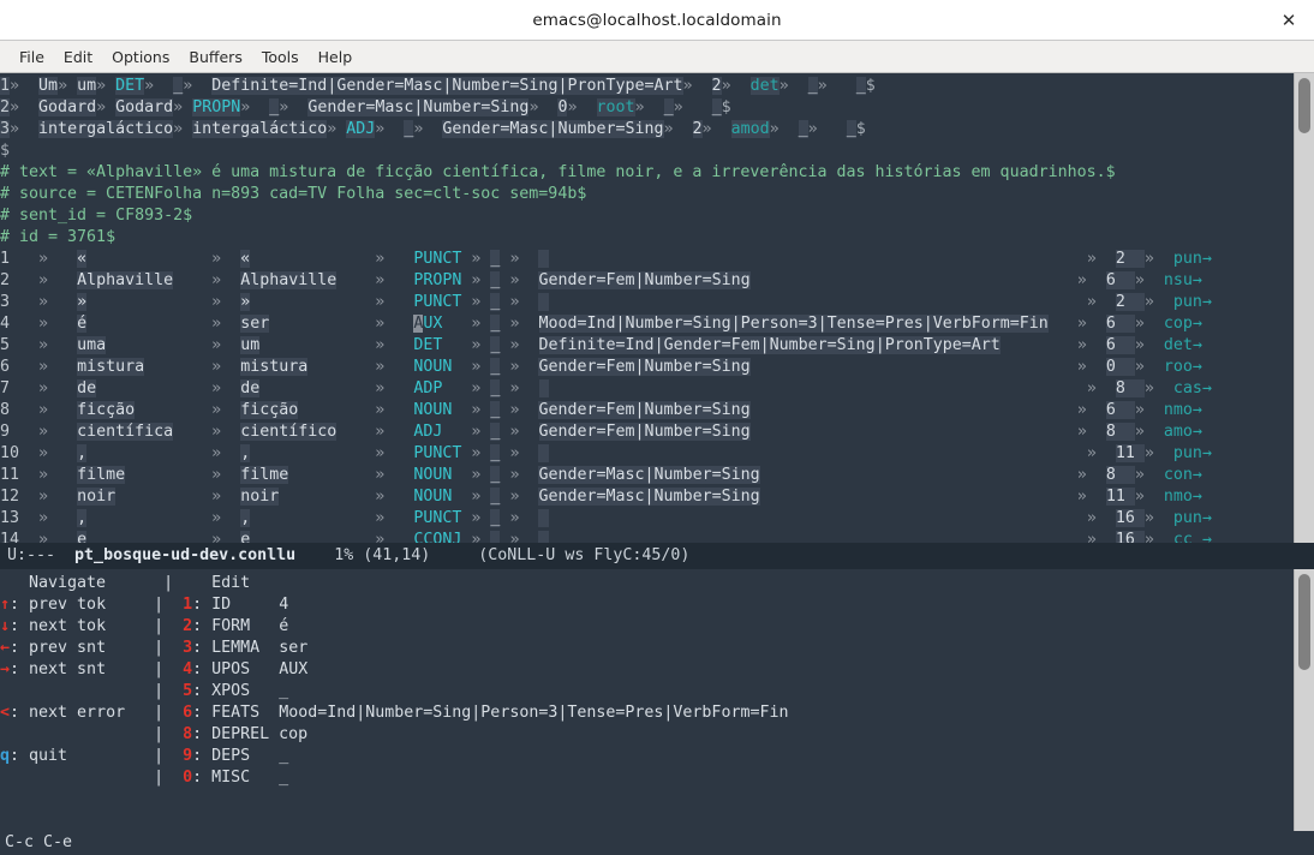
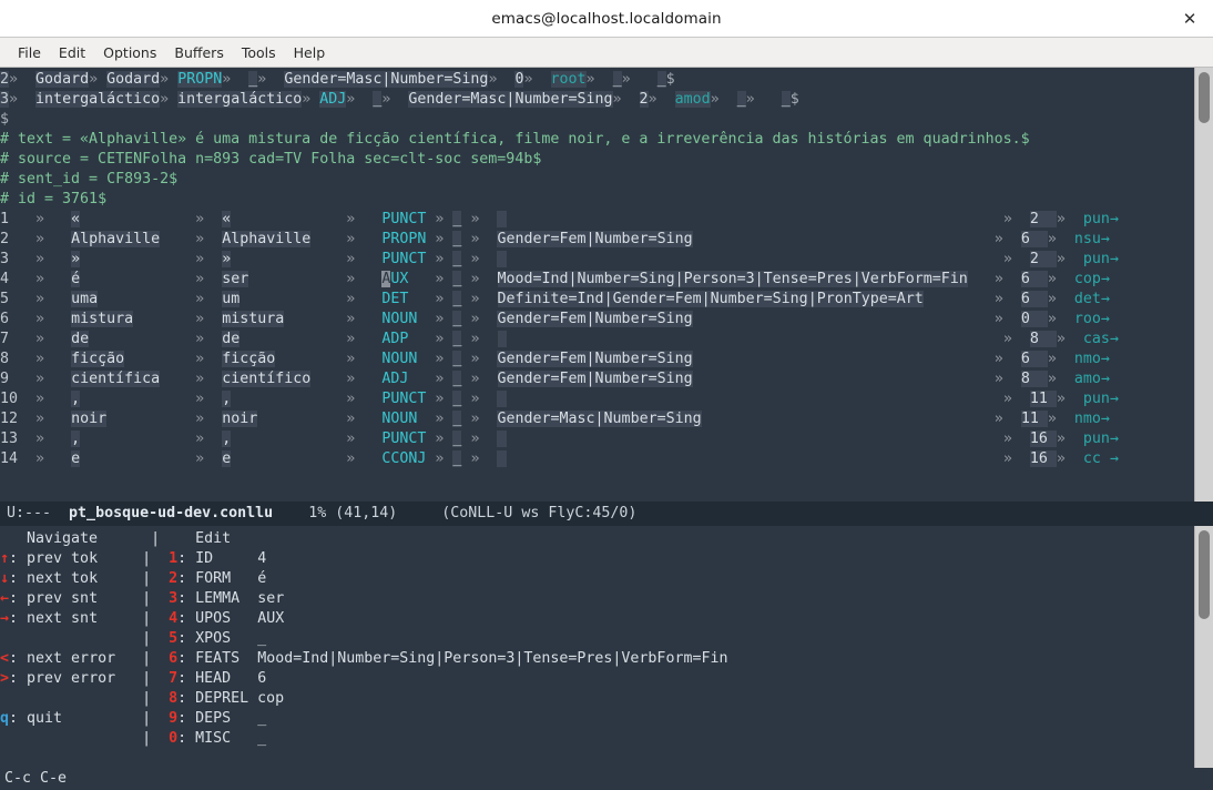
  emacs@localhost.localdomain
  ✕
  File
  Edit
  Options
  Buffers
  Tools
  Help
- 1» Um» um» DET» _» Definite=Ind|Gender=Masc|Number=Sing|PronType=Art» 2» det» _» _$
  2» Godard» Godard» PROPN» _» Gender=Masc|Number=Sing» 0» root» _» _$
  3» intergaláctico» intergaláctico» ADJ» _» Gender=Masc|Number=Sing» 2» amod» _» _$
  $
  # text = «Alphaville» é uma mistura de ficção científica, filme noir, e a irreverência das histórias em quadrinhos.$
  # source = CETENFolha n=893 cad=TV Folha sec=clt-soc sem=94b$
  # sent_id = CF893-2$
  # id = 3761$
  1 » « » « » PUNCT » _ » » 2 » pun→
  2 » Alphaville » Alphaville » PROPN » _ » Gender=Fem|Number=Sing » 6 » nsu→
  3 » » » » » PUNCT » _ » » 2 » pun→
  4 » é » ser » AUX » _ » Mood=Ind|Number=Sing|Person=3|Tense=Pres|VerbForm=Fin » 6 » cop→
  5 » uma » um » DET » _ » Definite=Ind|Gender=Fem|Number=Sing|PronType=Art » 6 » det→
  6 » mistura » mistura » NOUN » _ » Gender=Fem|Number=Sing » 0 » roo→
  7 » de » de » ADP » _ » » 8 » cas→
  8 » ficção » ficção » NOUN » _ » Gender=Fem|Number=Sing » 6 » nmo→
  9 » científica » científico » ADJ » _ » Gender=Fem|Number=Sing » 8 » amo→
  10 » , » , » PUNCT » _ » » 11 » pun→
- 11 » filme » filme » NOUN » _ » Gender=Masc|Number=Sing » 8 » con→
  12 » noir » noir » NOUN » _ » Gender=Masc|Number=Sing » 11 » nmo→
  13 » , » , » PUNCT » _ » » 16 » pun→
  14 » e » e » CCONJ » _ » » 16 » cc →
  U:--- pt_bosque-ud-dev.conllu 1% (41,14) (CoNLL-U ws FlyC:45/0)
  Navigate | Edit
  ↑: prev tok | 1: ID 4
  ↓: next tok | 2: FORM é
  ←: prev snt | 3: LEMMA ser
  →: next snt | 4: UPOS AUX
  | 5: XPOS _
  <: next error | 6: FEATS Mood=Ind|Number=Sing|Person=3|Tense=Pres|VerbForm=Fin
+ >: prev error | 7: HEAD 6
  | 8: DEPREL cop
  q: quit | 9: DEPS _
  | 0: MISC _
  C-c C-e
